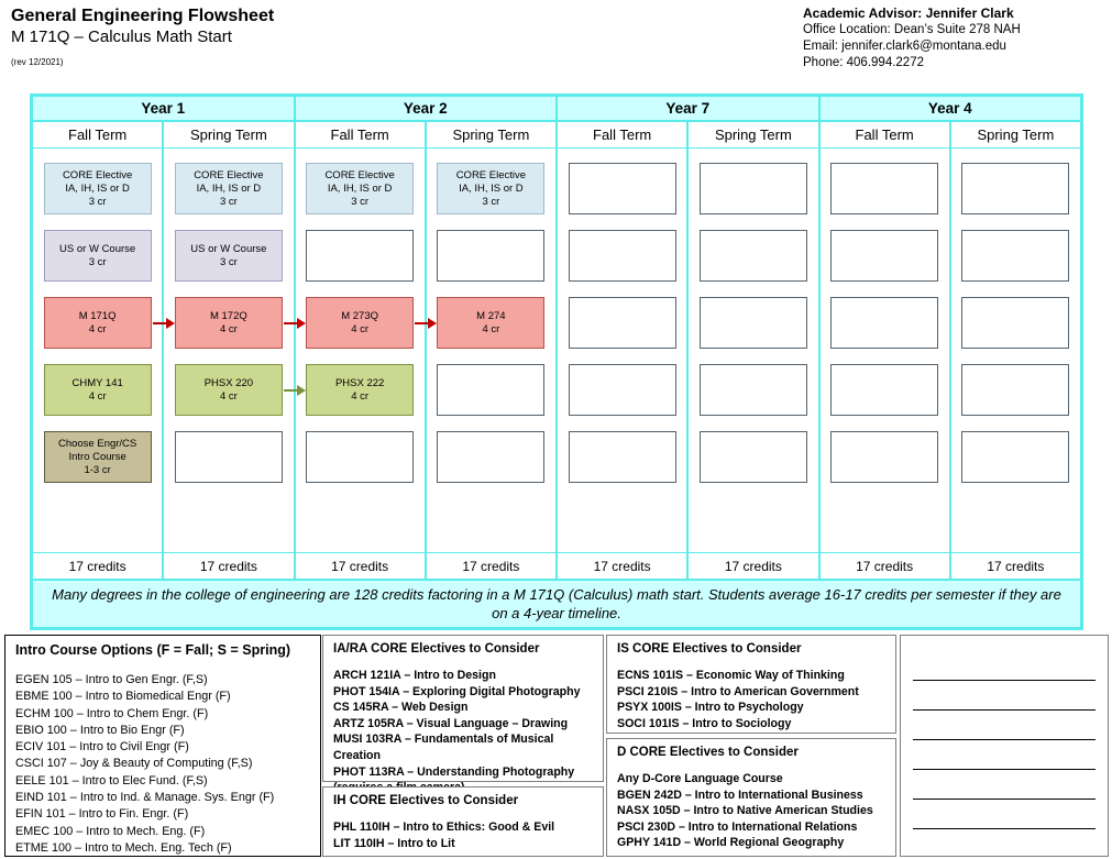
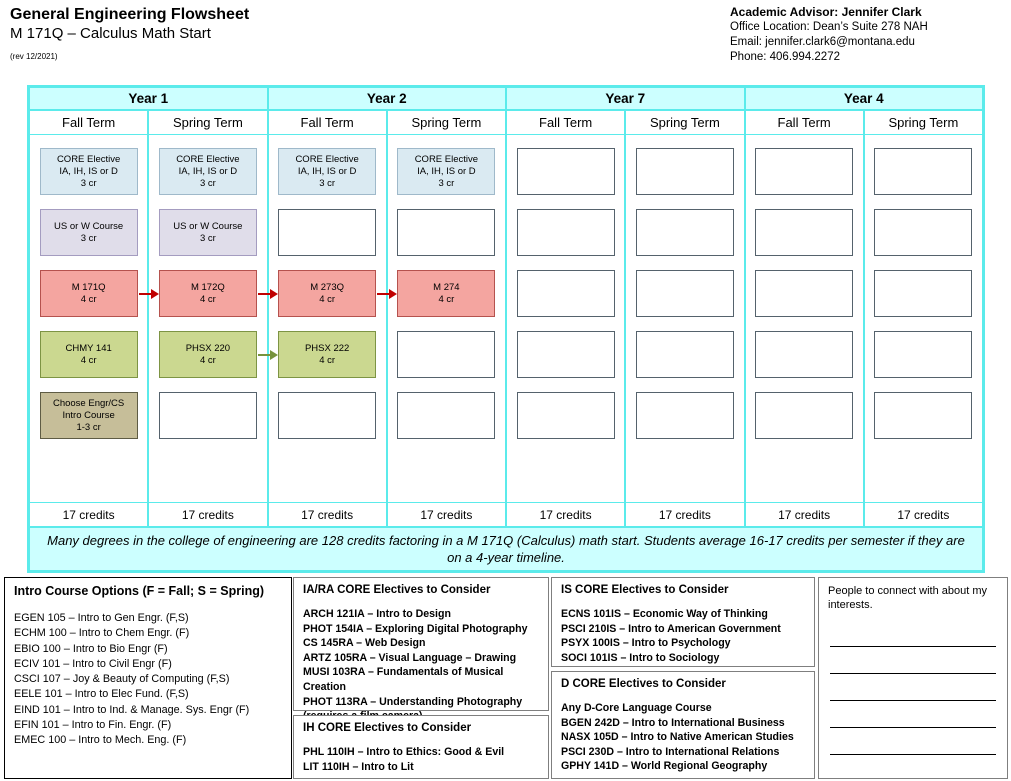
  General Engineering Flowsheet
  M 171Q – Calculus Math Start
  (rev 12/2021)
  Academic Advisor: Jennifer Clark
  Office Location: Dean’s Suite 278 NAH
  Email: jennifer.clark6@montana.edu
  Phone: 406.994.2272
  Many degrees in the college of engineering are 128 credits factoring in a M 171Q (Calculus) math start. Students average 16-17 credits per semester if they are on a 4-year timeline.
  Year 1
  Year 2
  Year 7
  Year 4
  Fall Term
  Spring Term
  Fall Term
  Spring Term
  Fall Term
  Spring Term
  Fall Term
  Spring Term
  CORE Elective
  IA, IH, IS or D
  3 cr
  US or W Course
  3 cr
  M 171Q
  4 cr
  CHMY 141
  4 cr
  Choose Engr/CS
  Intro Course
  1-3 cr
  CORE Elective
  IA, IH, IS or D
  3 cr
  US or W Course
  3 cr
  M 172Q
  4 cr
  PHSX 220
  4 cr
  CORE Elective
  IA, IH, IS or D
  3 cr
  M 273Q
  4 cr
  PHSX 222
  4 cr
  CORE Elective
  IA, IH, IS or D
  3 cr
  M 274
  4 cr
  17 credits
  17 credits
  17 credits
  17 credits
  17 credits
  17 credits
  17 credits
  17 credits
  Intro Course Options (F = Fall; S = Spring)
  EGEN 105 – Intro to Gen Engr. (F,S)
- EBME 100 – Intro to Biomedical Engr (F)
  ECHM 100 – Intro to Chem Engr. (F)
  EBIO 100 – Intro to Bio Engr (F)
  ECIV 101 – Intro to Civil Engr (F)
  CSCI 107 – Joy & Beauty of Computing (F,S)
  EELE 101 – Intro to Elec Fund. (F,S)
  EIND 101 – Intro to Ind. & Manage. Sys. Engr (F)
  EFIN 101 – Intro to Fin. Engr. (F)
  EMEC 100 – Intro to Mech. Eng. (F)
- ETME 100 – Intro to Mech. Eng. Tech (F)
  IA/RA CORE Electives to Consider
  ARCH 121IA – Intro to Design
  PHOT 154IA – Exploring Digital Photography
  CS 145RA – Web Design
  ARTZ 105RA – Visual Language – Drawing
  MUSI 103RA – Fundamentals of Musical Creation
  PHOT 113RA – Understanding Photography
  IH CORE Electives to Consider
  PHL 110IH – Intro to Ethics: Good & Evil
  LIT 110IH – Intro to Lit
  IS CORE Electives to Consider
  ECNS 101IS – Economic Way of Thinking
  PSCI 210IS – Intro to American Government
  PSYX 100IS – Intro to Psychology
  SOCI 101IS – Intro to Sociology
  D CORE Electives to Consider
  Any D-Core Language Course
  BGEN 242D – Intro to International Business
  NASX 105D – Intro to Native American Studies
  PSCI 230D – Intro to International Relations
  GPHY 141D – World Regional Geography
+ People to connect with about my interests.
